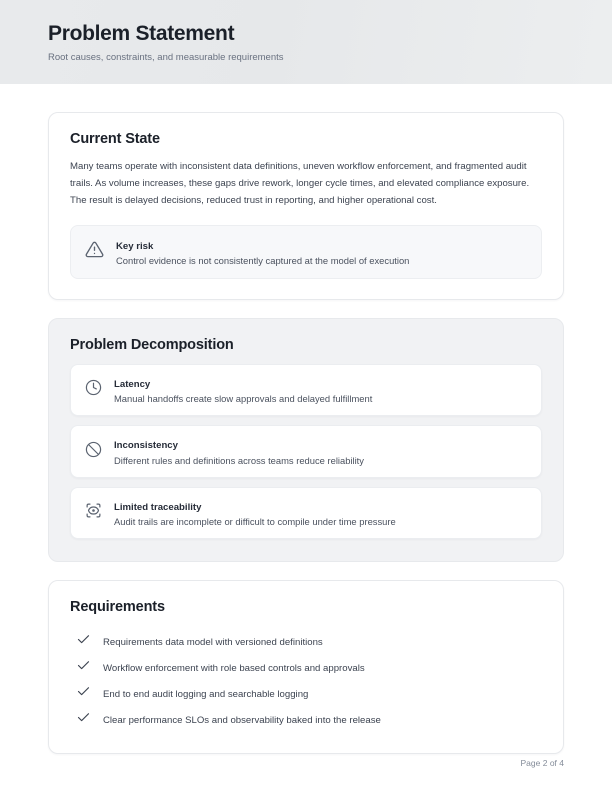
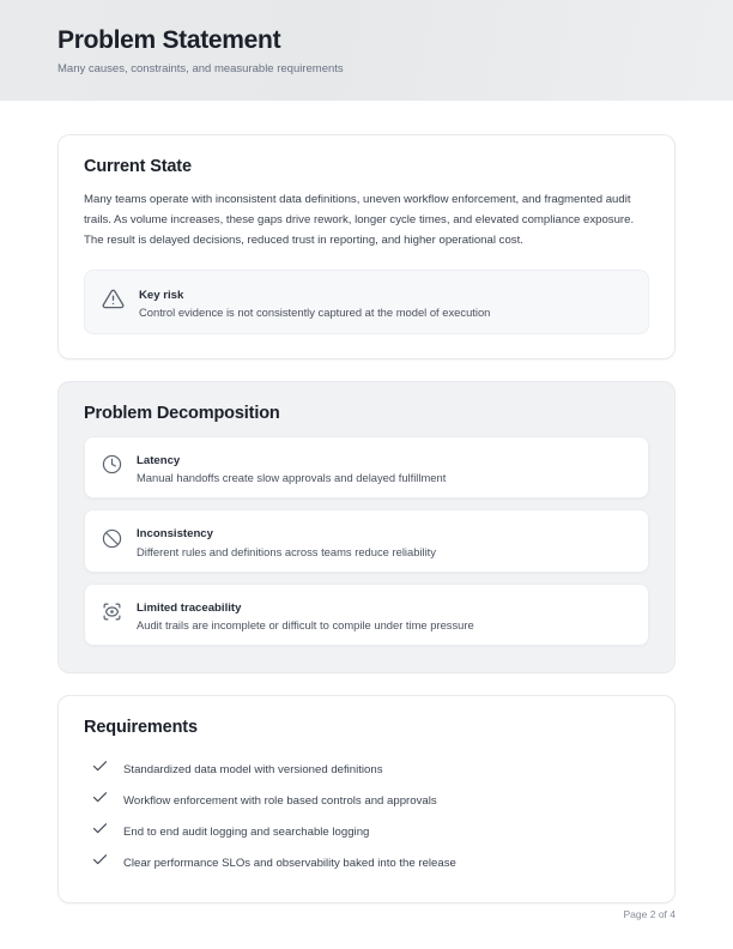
  Problem Statement
- Root causes, constraints, and measurable requirements
+ Many causes, constraints, and measurable requirements
  Current State
  Many teams operate with inconsistent data definitions, uneven workflow enforcement, and fragmented audit trails. As volume increases, these gaps drive rework, longer cycle times, and elevated compliance exposure. The result is delayed decisions, reduced trust in reporting, and higher operational cost.
  Key risk
  Control evidence is not consistently captured at the model of execution
  Problem Decomposition
  Latency
  Manual handoffs create slow approvals and delayed fulfillment
  Inconsistency
  Different rules and definitions across teams reduce reliability
  Limited traceability
  Audit trails are incomplete or difficult to compile under time pressure
  Requirements
- Requirements data model with versioned definitions
+ Standardized data model with versioned definitions
  Workflow enforcement with role based controls and approvals
  End to end audit logging and searchable logging
  Clear performance SLOs and observability baked into the release
  Page 2 of 4
